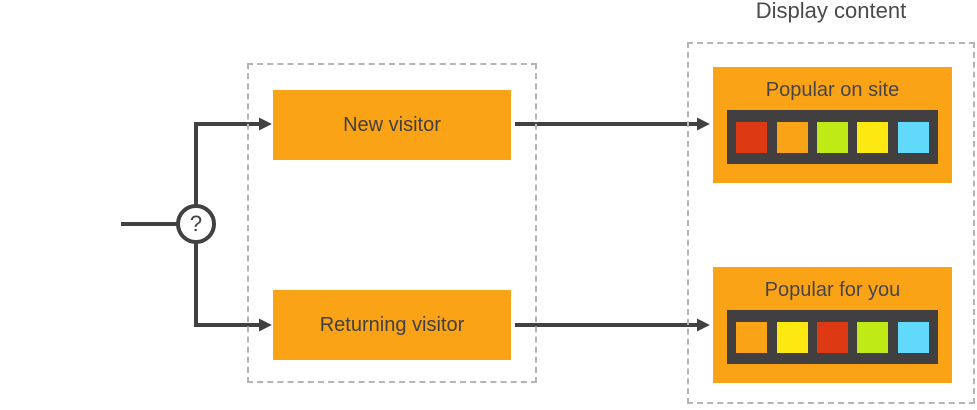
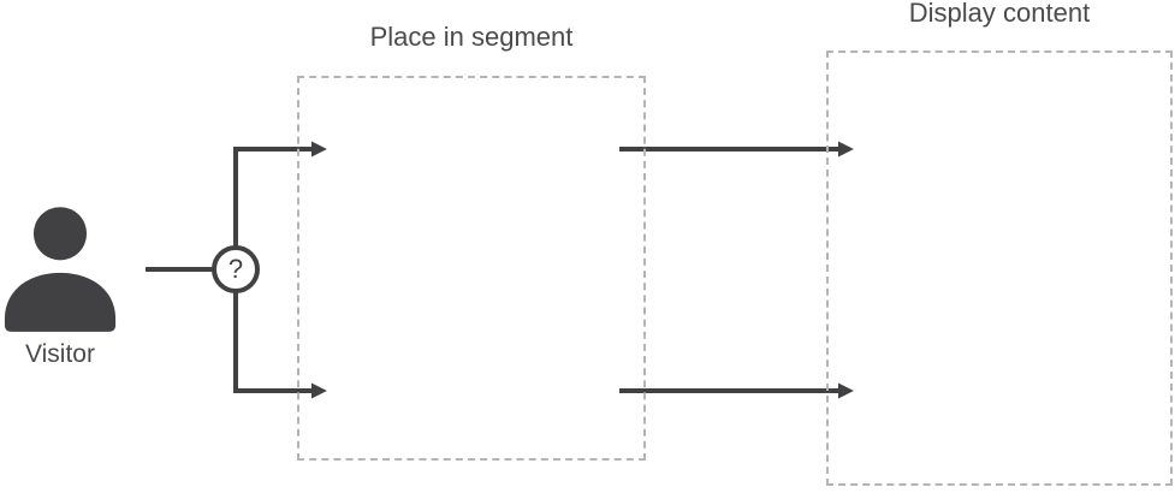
+ Place in segment
  Display content
+ Visitor
  ?
- New visitor
- Returning visitor
- Popular on site
- Popular for you
